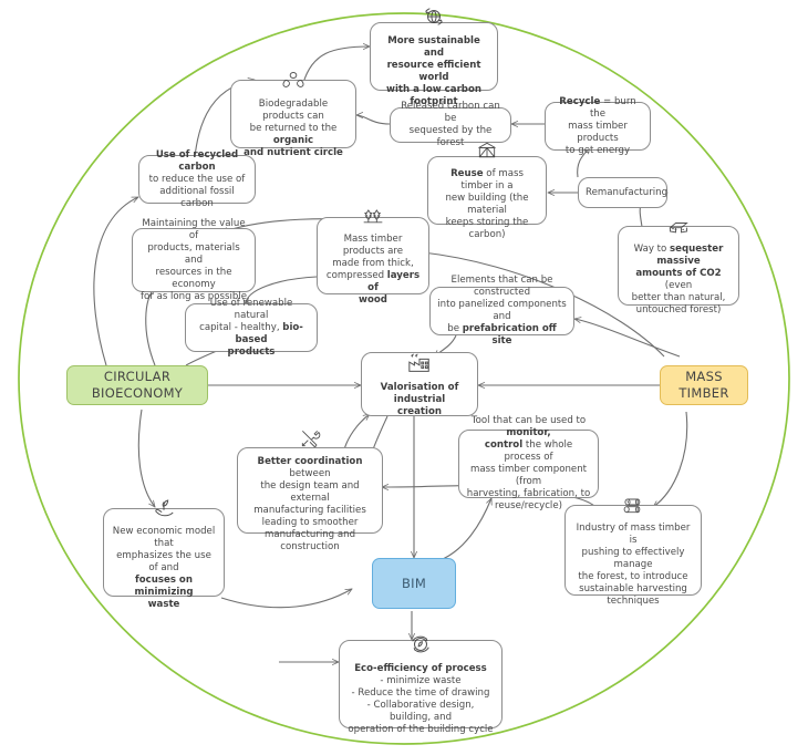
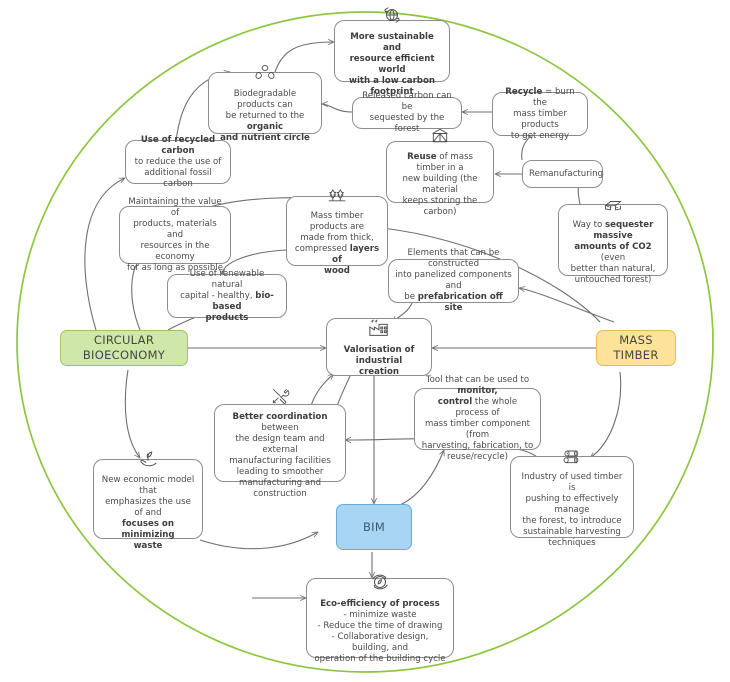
  CIRCULAR BIOECONOMY
  MASS TIMBER
  BIM
  More sustainable and
  resource efficient world
  with a low carbon footprint
  Biodegradable products can
  be returned to the organic
  and nutrient circle
  Released carbon can be
  sequested by the forest
  Recycle = burn the
  mass timber products
  to get energy
  Use of recycled carbon
  to reduce the use of
  additional fossil carbon
  Reuse of mass timber in a
  new building (the material
  keeps storing the carbon)
  Remanufacturing
  Way to sequester massive
  amounts of CO2 (even
  better than natural,
  untouched forest)
  Maintaining the value of
  products, materials and
  resources in the economy
  for as long as possible
  Mass timber products are
  made from thick,
  compressed layers of
  wood
  Use of renewable natural
  capital - healthy, bio-based
  products
  Elements that can be constructed
  into panelized components and
  be prefabrication off site
  Valorisation of industrial
  creation
  Tool that can be used to monitor,
  control the whole process of
  mass timber component (from
  harvesting, fabrication, to
  reuse/recycle)
  Better coordination between
  the design team and external
  manufacturing facilities
  leading to smoother
  manufacturing and construction
- Industry of mass timber is
+ Industry of used timber is
  pushing to effectively manage
  the forest, to introduce
  sustainable harvesting
  techniques
  New economic model that
  emphasizes the use of and
  focuses on minimizing
  waste
  Eco-efficiency of process
  - minimize waste
  - Reduce the time of drawing
  - Collaborative design, building, and
  operation of the building cycle
